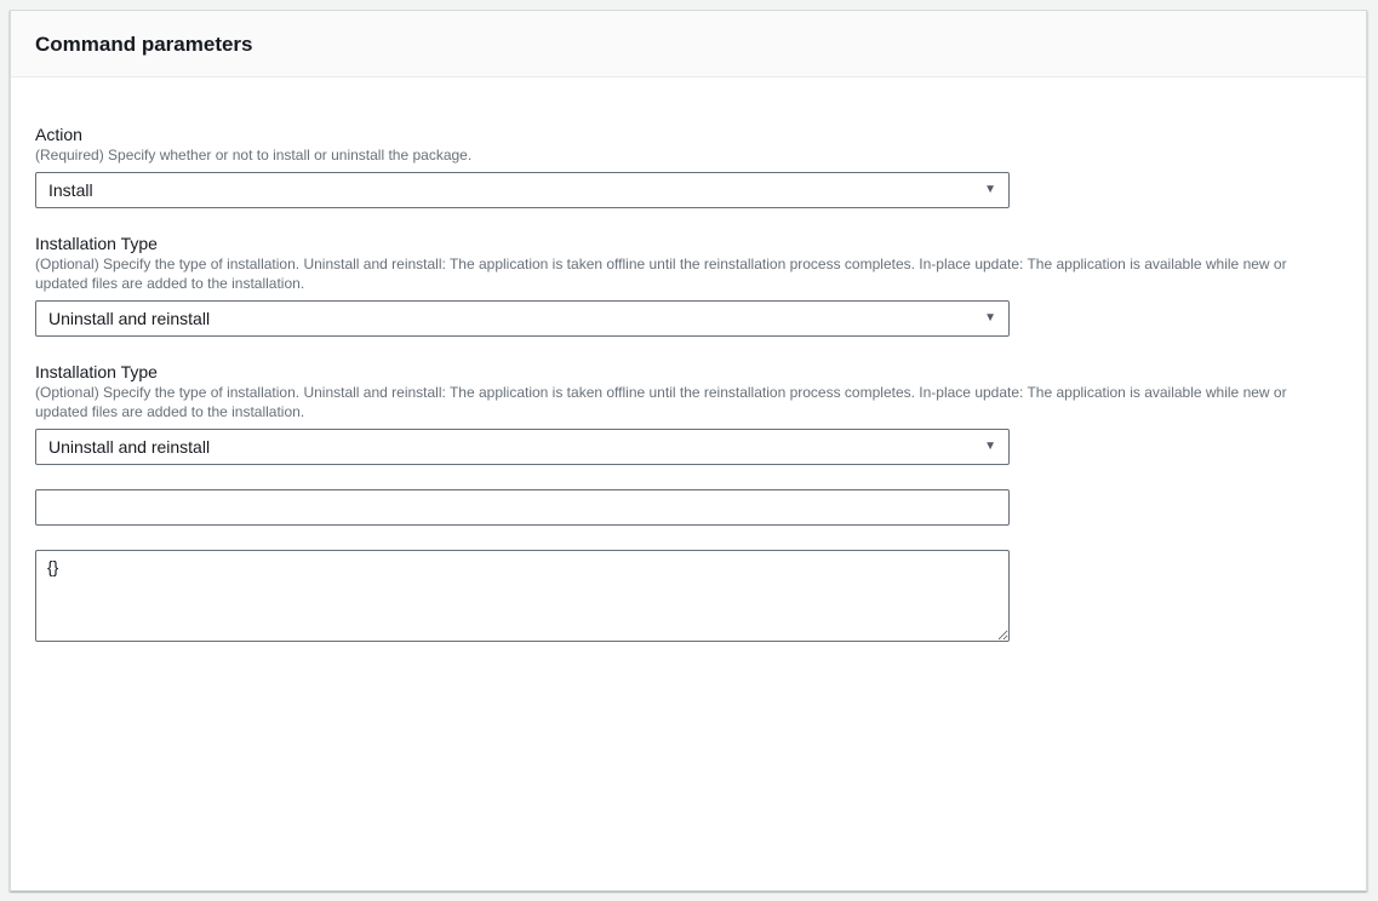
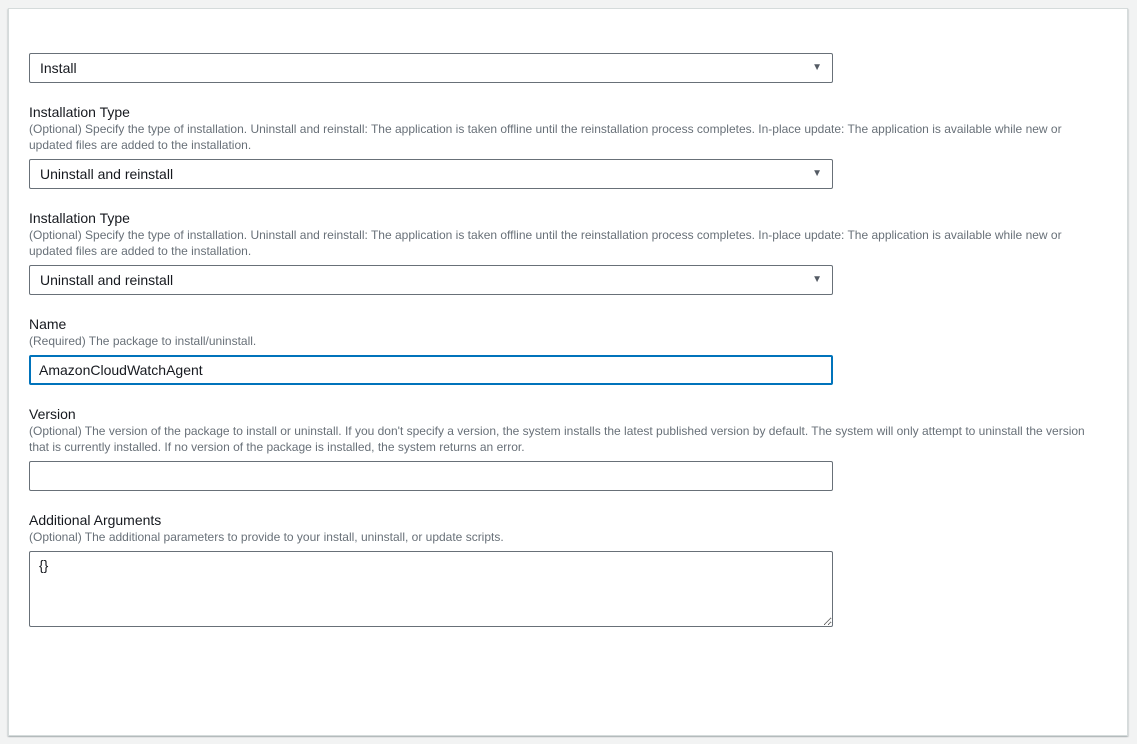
- Command parameters
- Action
- (Required) Specify whether or not to install or uninstall the package.
  Install
  ▼
  Installation Type
  (Optional) Specify the type of installation. Uninstall and reinstall: The application is taken offline until the reinstallation process completes. In-place update: The application is available while new or updated files are added to the installation.
  Uninstall and reinstall
  ▼
  Installation Type
  (Optional) Specify the type of installation. Uninstall and reinstall: The application is taken offline until the reinstallation process completes. In-place update: The application is available while new or updated files are added to the installation.
  Uninstall and reinstall
  ▼
+ Name
+ (Required) The package to install/uninstall.
+ AmazonCloudWatchAgent
+ Version
+ (Optional) The version of the package to install or uninstall. If you don't specify a version, the system installs the latest published version by default. The system will only attempt to uninstall the version that is currently installed. If no version of the package is installed, the system returns an error.
+ Additional Arguments
+ (Optional) The additional parameters to provide to your install, uninstall, or update scripts.
  {}
